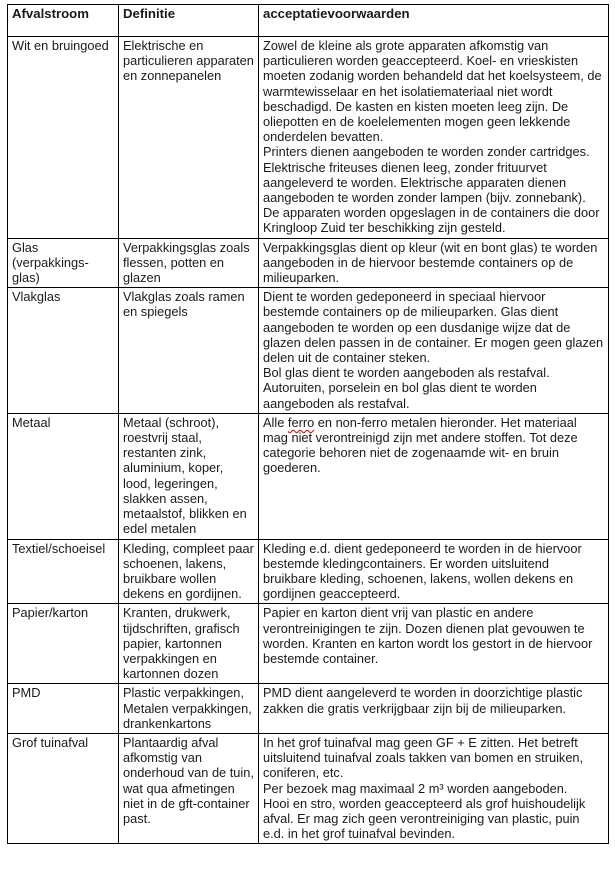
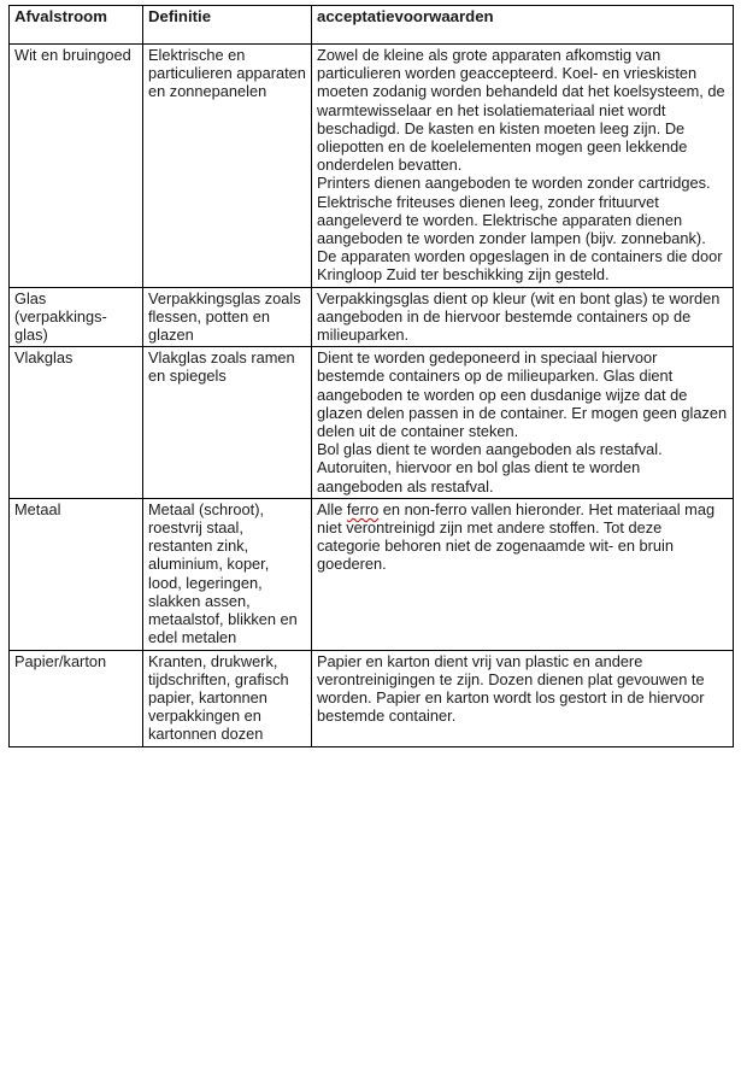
  Afvalstroom	Definitie	acceptatievoorwaarden
  Wit en bruingoed	Elektrische en particulieren apparaten en zonnepanelen	Zowel de kleine als grote apparaten afkomstig van particulieren worden geaccepteerd. Koel- en vrieskisten moeten zodanig worden behandeld dat het koelsysteem, de warmtewisselaar en het isolatiemateriaal niet wordt beschadigd. De kasten en kisten moeten leeg zijn. De oliepotten en de koelelementen mogen geen lekkende onderdelen bevatten. Printers dienen aangeboden te worden zonder cartridges. Elektrische friteuses dienen leeg, zonder frituurvet aangeleverd te worden. Elektrische apparaten dienen aangeboden te worden zonder lampen (bijv. zonnebank). De apparaten worden opgeslagen in de containers die door Kringloop Zuid ter beschikking zijn gesteld.
  Glas (verpakkings-glas)	Verpakkingsglas zoals flessen, potten en glazen	Verpakkingsglas dient op kleur (wit en bont glas) te worden aangeboden in de hiervoor bestemde containers op de milieuparken.
- Vlakglas	Vlakglas zoals ramen en spiegels	Dient te worden gedeponeerd in speciaal hiervoor bestemde containers op de milieuparken. Glas dient aangeboden te worden op een dusdanige wijze dat de glazen delen passen in de container. Er mogen geen glazen delen uit de container steken. Bol glas dient te worden aangeboden als restafval. Autoruiten, porselein en bol glas dient te worden aangeboden als restafval.
+ Vlakglas	Vlakglas zoals ramen en spiegels	Dient te worden gedeponeerd in speciaal hiervoor bestemde containers op de milieuparken. Glas dient aangeboden te worden op een dusdanige wijze dat de glazen delen passen in de container. Er mogen geen glazen delen uit de container steken. Bol glas dient te worden aangeboden als restafval. Autoruiten, hiervoor en bol glas dient te worden aangeboden als restafval.
- Metaal	Metaal (schroot), roestvrij staal, restanten zink, aluminium, koper, lood, legeringen, slakken assen, metaalstof, blikken en edel metalen	Alle ferro en non-ferro metalen hieronder. Het materiaal mag niet verontreinigd zijn met andere stoffen. Tot deze categorie behoren niet de zogenaamde wit- en bruin goederen.
+ Metaal	Metaal (schroot), roestvrij staal, restanten zink, aluminium, koper, lood, legeringen, slakken assen, metaalstof, blikken en edel metalen	Alle ferro en non-ferro vallen hieronder. Het materiaal mag niet verontreinigd zijn met andere stoffen. Tot deze categorie behoren niet de zogenaamde wit- en bruin goederen.
- Textiel/schoeisel	Kleding, compleet paar schoenen, lakens, bruikbare wollen dekens en gordijnen.	Kleding e.d. dient gedeponeerd te worden in de hiervoor bestemde kledingcontainers. Er worden uitsluitend bruikbare kleding, schoenen, lakens, wollen dekens en gordijnen geaccepteerd.
- Papier/karton	Kranten, drukwerk, tijdschriften, grafisch papier, kartonnen verpakkingen en kartonnen dozen	Papier en karton dient vrij van plastic en andere verontreinigingen te zijn. Dozen dienen plat gevouwen te worden. Kranten en karton wordt los gestort in de hiervoor bestemde container.
+ Papier/karton	Kranten, drukwerk, tijdschriften, grafisch papier, kartonnen verpakkingen en kartonnen dozen	Papier en karton dient vrij van plastic en andere verontreinigingen te zijn. Dozen dienen plat gevouwen te worden. Papier en karton wordt los gestort in de hiervoor bestemde container.
- PMD	Plastic verpakkingen, Metalen verpakkingen, drankenkartons	PMD dient aangeleverd te worden in doorzichtige plastic zakken die gratis verkrijgbaar zijn bij de milieuparken.
- Grof tuinafval	Plantaardig afval afkomstig van onderhoud van de tuin, wat qua afmetingen niet in de gft-container past.	In het grof tuinafval mag geen GF + E zitten. Het betreft uitsluitend tuinafval zoals takken van bomen en struiken, coniferen, etc. Per bezoek mag maximaal 2 m³ worden aangeboden. Hooi en stro, worden geaccepteerd als grof huishoudelijk afval. Er mag zich geen verontreiniging van plastic, puin e.d. in het grof tuinafval bevinden.
